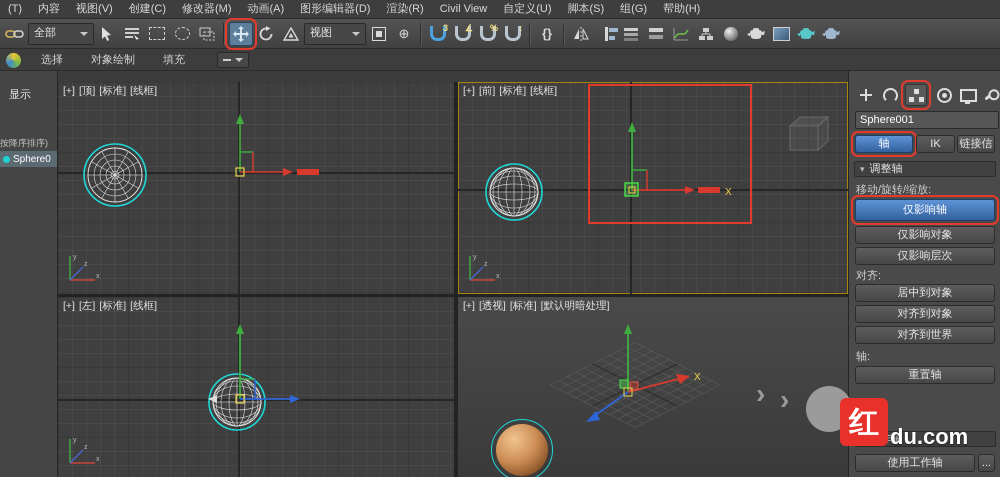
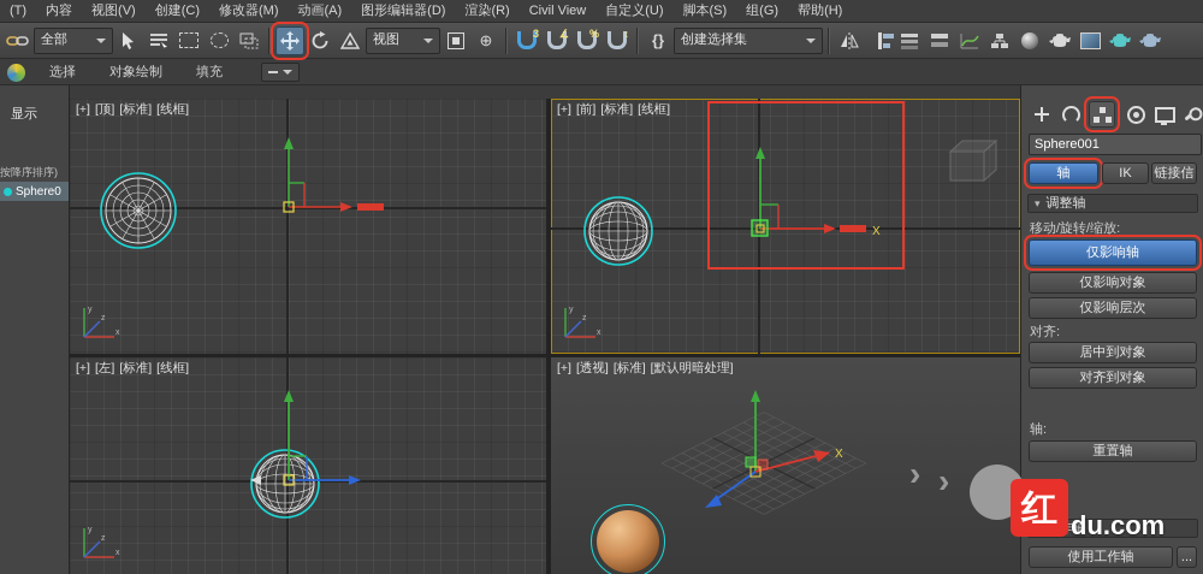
  (T)
  内容
  视图(V)
  创建(C)
  修改器(M)
  动画(A)
  图形编辑器(D)
  渲染(R)
  Civil View
  自定义(U)
  脚本(S)
  组(G)
  帮助(H)
  全部
  视图
  ⊕
  3
  ∠
  %
  ↕
  {}
+ 创建选择集
  选择
  对象绘制
  填充
  显示
  按降序排序)
  Sphere0
  [+] [顶] [标准] [线框]
  [+] [前] [标准] [线框]
  X
  [+] [左] [标准] [线框]
  [+] [透视] [标准] [默认明暗处理]
  X
  Sphere001
  轴
  IK
  链接信
  ▾
  调整轴
  移动/旋转/缩放:
  仅影响轴
  仅影响对象
  仅影响层次
  对齐:
  居中到对象
  对齐到对象
- 对齐到世界
  轴:
  重置轴
  使用工作轴
  ...
  ›
  ›
  红
  du.com
